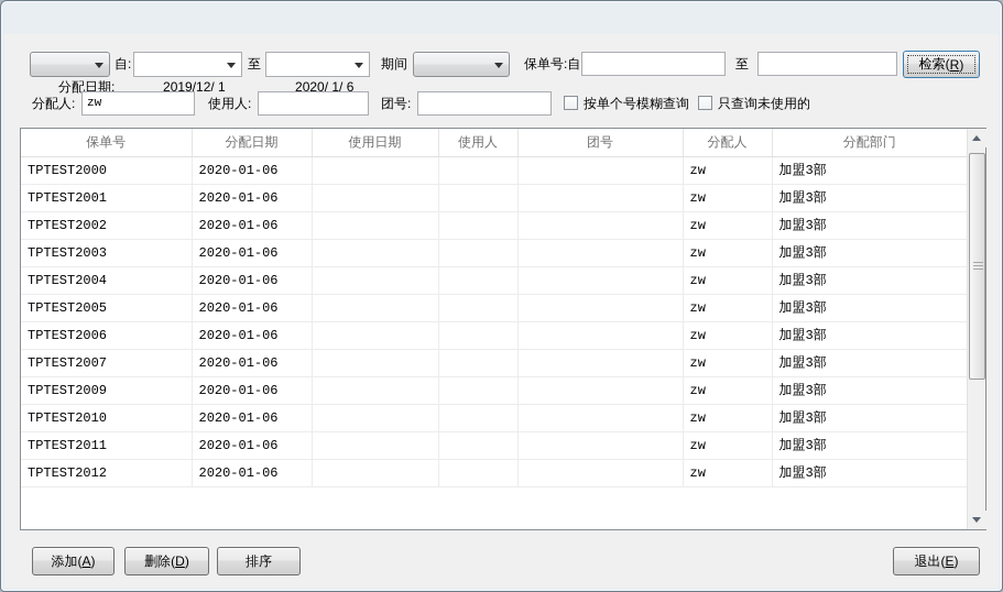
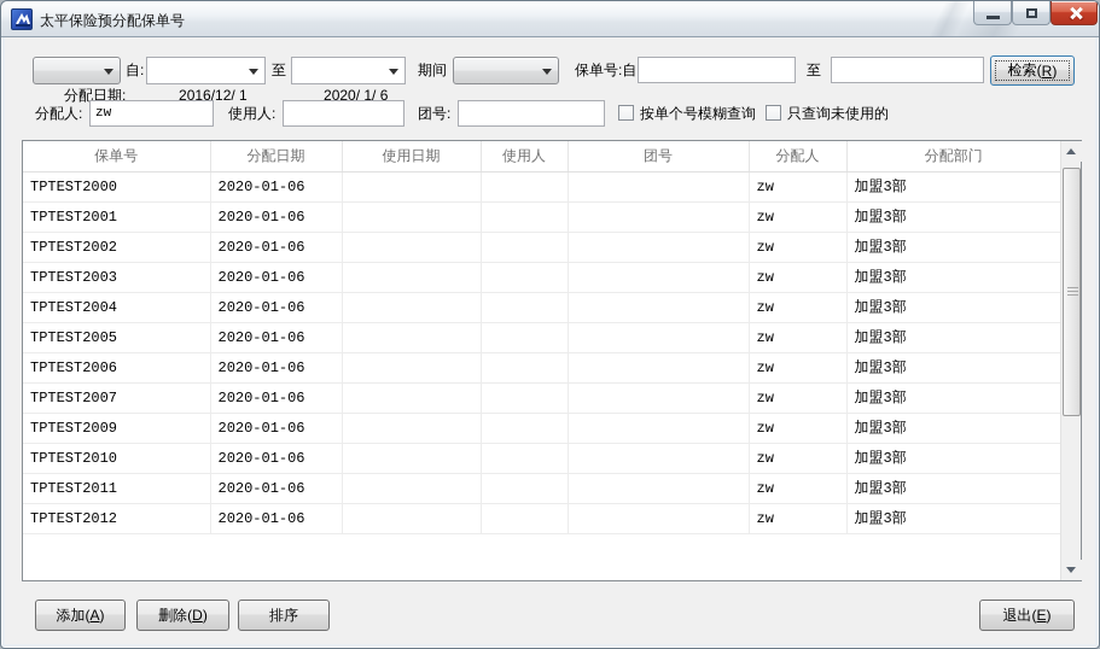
+ 太平保险预分配保单号
  分配日期:
  自:
- 2019/12/ 1
+ 2016/12/ 1
  至
  2020/ 1/ 6
  期间
  保单号:自
  至
  检索(
  R
  )
  分配人:
  zw
  使用人:
  团号:
  按单个号模糊查询
  只查询未使用的
  保单号	分配日期	使用日期	使用人	团号	分配人	分配部门
  TPTEST2000	2020-01-06				zw	加盟3部
  TPTEST2001	2020-01-06				zw	加盟3部
  TPTEST2002	2020-01-06				zw	加盟3部
  TPTEST2003	2020-01-06				zw	加盟3部
  TPTEST2004	2020-01-06				zw	加盟3部
  TPTEST2005	2020-01-06				zw	加盟3部
  TPTEST2006	2020-01-06				zw	加盟3部
  TPTEST2007	2020-01-06				zw	加盟3部
  TPTEST2009	2020-01-06				zw	加盟3部
  TPTEST2010	2020-01-06				zw	加盟3部
  TPTEST2011	2020-01-06				zw	加盟3部
  TPTEST2012	2020-01-06				zw	加盟3部
  添加(
  A
  )
  删除(
  D
  )
  排序
  退出(
  E
  )
